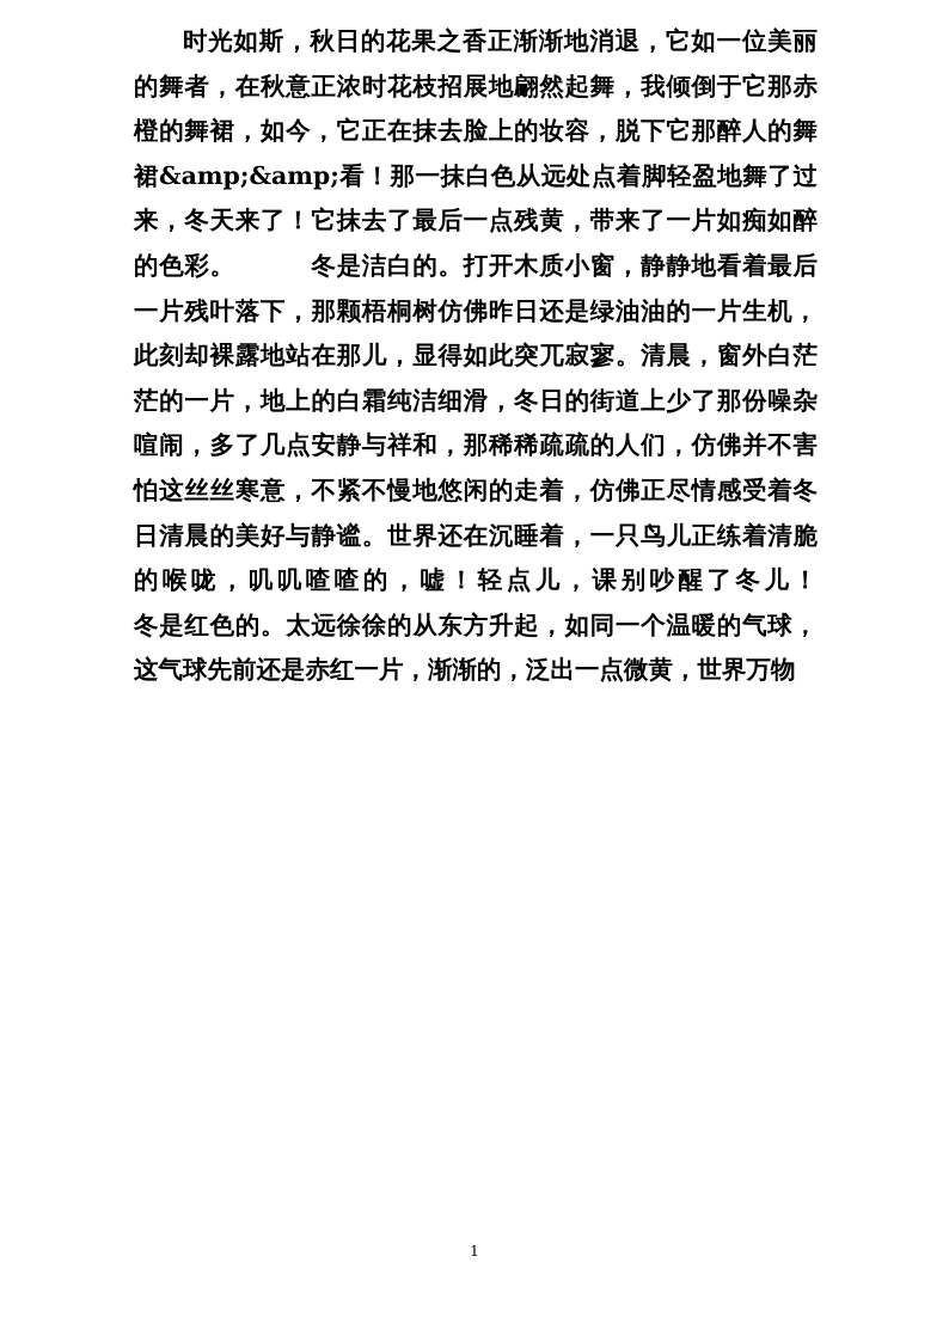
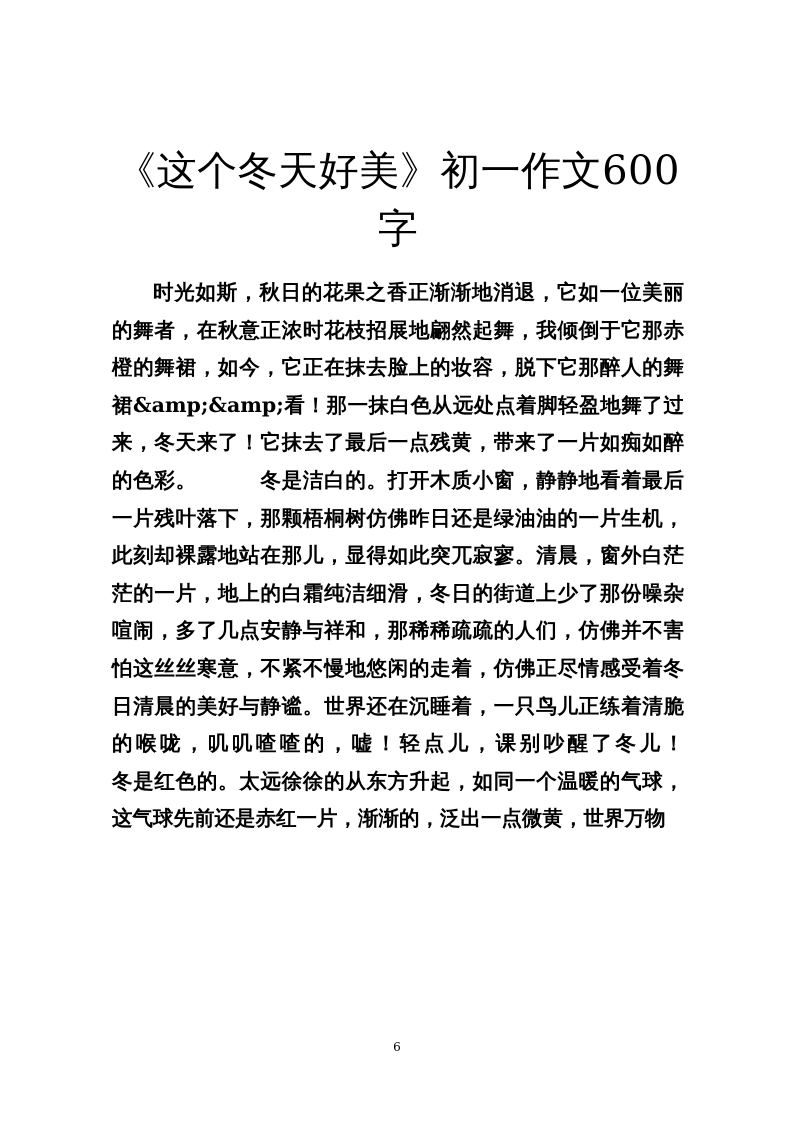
+ 《这个冬天好美》初一作文600字
  时光如斯，秋日的花果之香正渐渐地消退，它如一位美丽的舞者，在秋意正浓时花枝招展地翩然起舞，我倾倒于它那赤橙的舞裙，如今，它正在抹去脸上的妆容，脱下它那醉人的舞裙&amp;&amp;看！那一抹白色从远处点着脚轻盈地舞了过来，冬天来了！它抹去了最后一点残黄，带来了一片如痴如醉的色彩。 冬是洁白的。打开木质小窗，静静地看着最后一片残叶落下，那颗梧桐树仿佛昨日还是绿油油的一片生机，此刻却裸露地站在那儿，显得如此突兀寂寥。清晨，窗外白茫茫的一片，地上的白霜纯洁细滑，冬日的街道上少了那份噪杂喧闹，多了几点安静与祥和，那稀稀疏疏的人们，仿佛并不害怕这丝丝寒意，不紧不慢地悠闲的走着，仿佛正尽情感受着冬日清晨的美好与静谧。世界还在沉睡着，一只鸟儿正练着清脆的喉咙，叽叽喳喳的，嘘！轻点儿，课别吵醒了冬儿！ 冬是红色的。太远徐徐的从东方升起，如同一个温暖的气球，这气球先前还是赤红一片，渐渐的，泛出一点微黄，世界万物
- 1
+ 6
